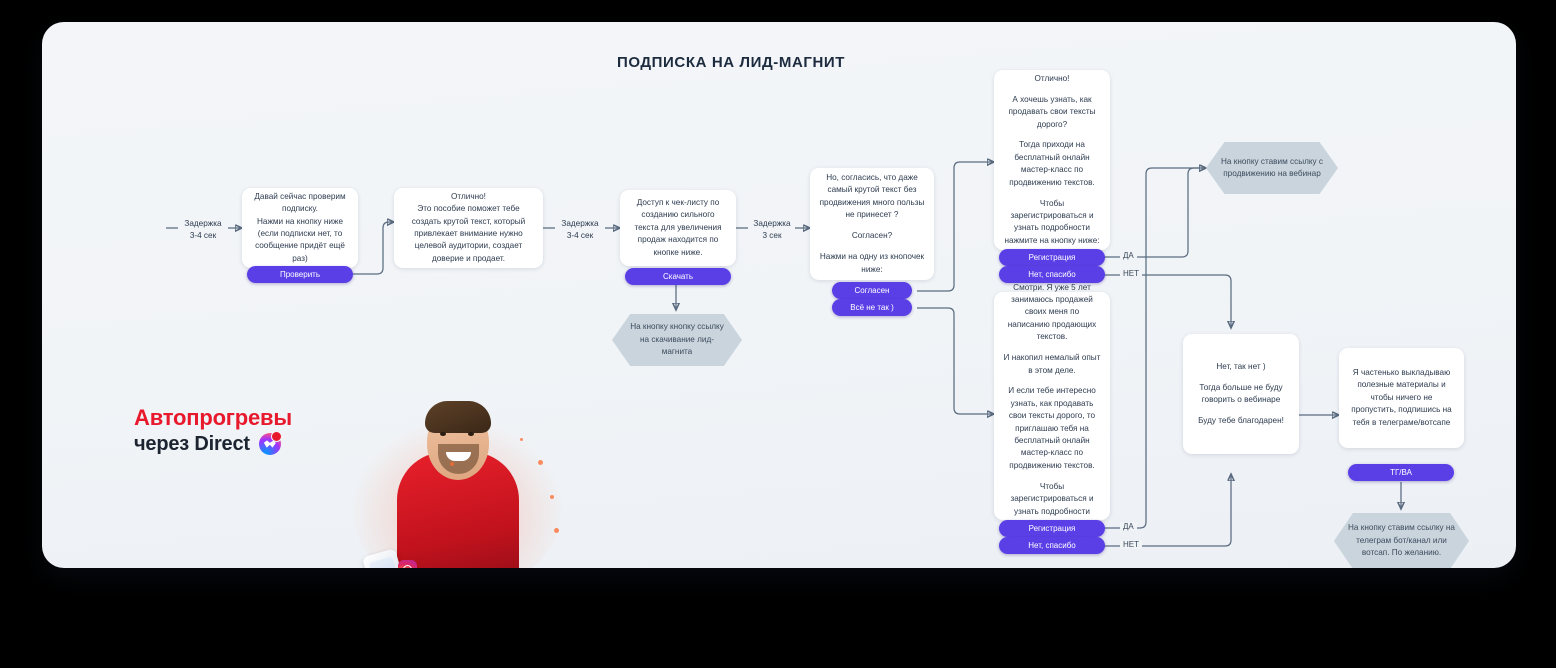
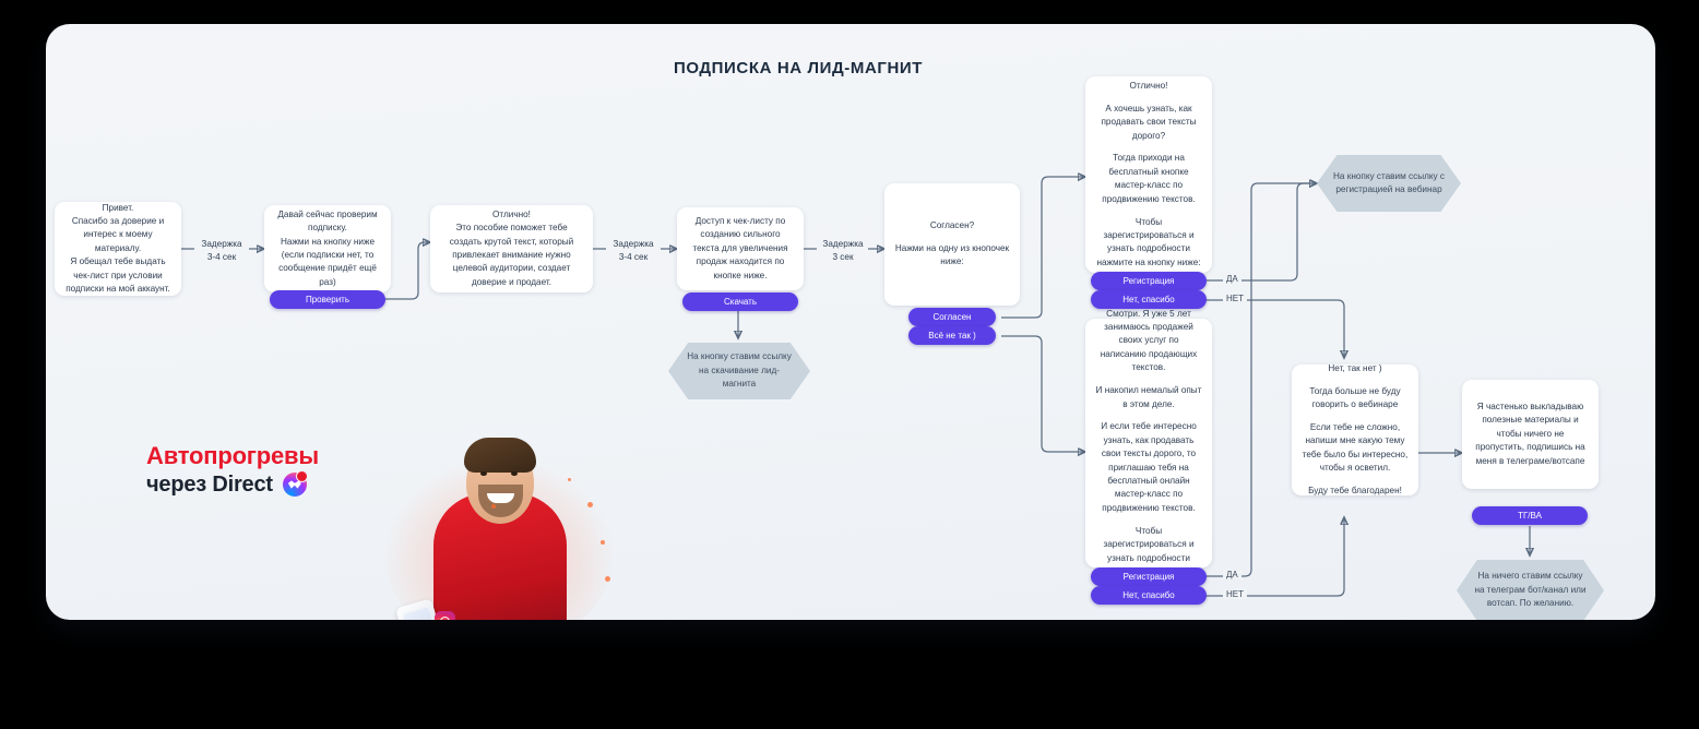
  ПОДПИСКА НА ЛИД-МАГНИТ
+ Привет.
+ Спасибо за доверие и интерес к моему материалу.
+ Я обещал тебе выдать чек-лист при условии подписки на мой аккаунт.
  Задержка
  3-4 сек
  Давай сейчас проверим подписку.
  Нажми на кнопку ниже (если подписки нет, то сообщение придёт ещё раз)
  Проверить
  Отлично!
  Это пособие поможет тебе создать крутой текст, который привлекает внимание нужно целевой аудитории, создает доверие и продает.
  Задержка
  3-4 сек
  Доступ к чек-листу по созданию сильного текста для увеличения продаж находится по кнопке ниже.
  Скачать
- На кнопку кнопку ссылку на скачивание лид-магнита
+ На кнопку ставим ссылку на скачивание лид-магнита
  Задержка
  3 сек
- Но, согласись, что даже самый крутой текст без продвижения много пользы не принесет ?
  Согласен?
  Нажми на одну из кнопочек ниже:
  Согласен
  Всё не так )
  Отлично!
  А хочешь узнать, как продавать свои тексты дорого?
- Тогда приходи на бесплатный онлайн мастер-класс по продвижению текстов.
+ Тогда приходи на бесплатный кнопке мастер-класс по продвижению текстов.
  Чтобы зарегистрироваться и узнать подробности нажмите на кнопку ниже:
  Регистрация
  Нет, спасибо
  ДА
  НЕТ
- На кнопку ставим ссылку с продвижению на вебинар
+ На кнопку ставим ссылку с регистрацией на вебинар
- Смотри. Я уже 5 лет занимаюсь продажей своих меня по написанию продающих текстов.
+ Смотри. Я уже 5 лет занимаюсь продажей своих услуг по написанию продающих текстов.
  И накопил немалый опыт в этом деле.
  И если тебе интересно узнать, как продавать свои тексты дорого, то приглашаю тебя на бесплатный онлайн мастер-класс по продвижению текстов.
  Регистрация
  Нет, спасибо
  ДА
  НЕТ
  Нет, так нет )
  Тогда больше не буду говорить о вебинаре
+ Если тебе не сложно, напиши мне какую тему тебе было бы интересно, чтобы я осветил.
  Буду тебе благодарен!
- Я частенько выкладываю полезные материалы и чтобы ничего не пропустить, подпишись на тебя в телеграме/вотсапе
+ Я частенько выкладываю полезные материалы и чтобы ничего не пропустить, подпишись на меня в телеграме/вотсапе
  ТГ/ВА
- На кнопку ставим ссылку на телеграм бот/канал или вотсап. По желанию.
+ На ничего ставим ссылку на телеграм бот/канал или вотсап. По желанию.
  Автопрогревы
  через Direct
